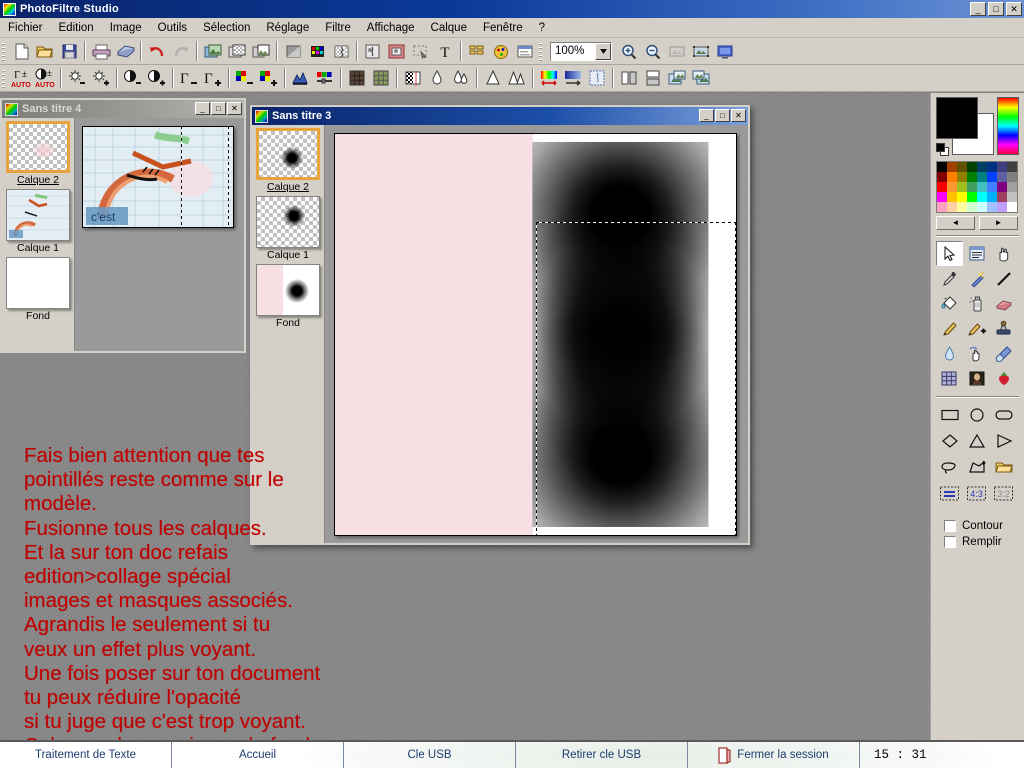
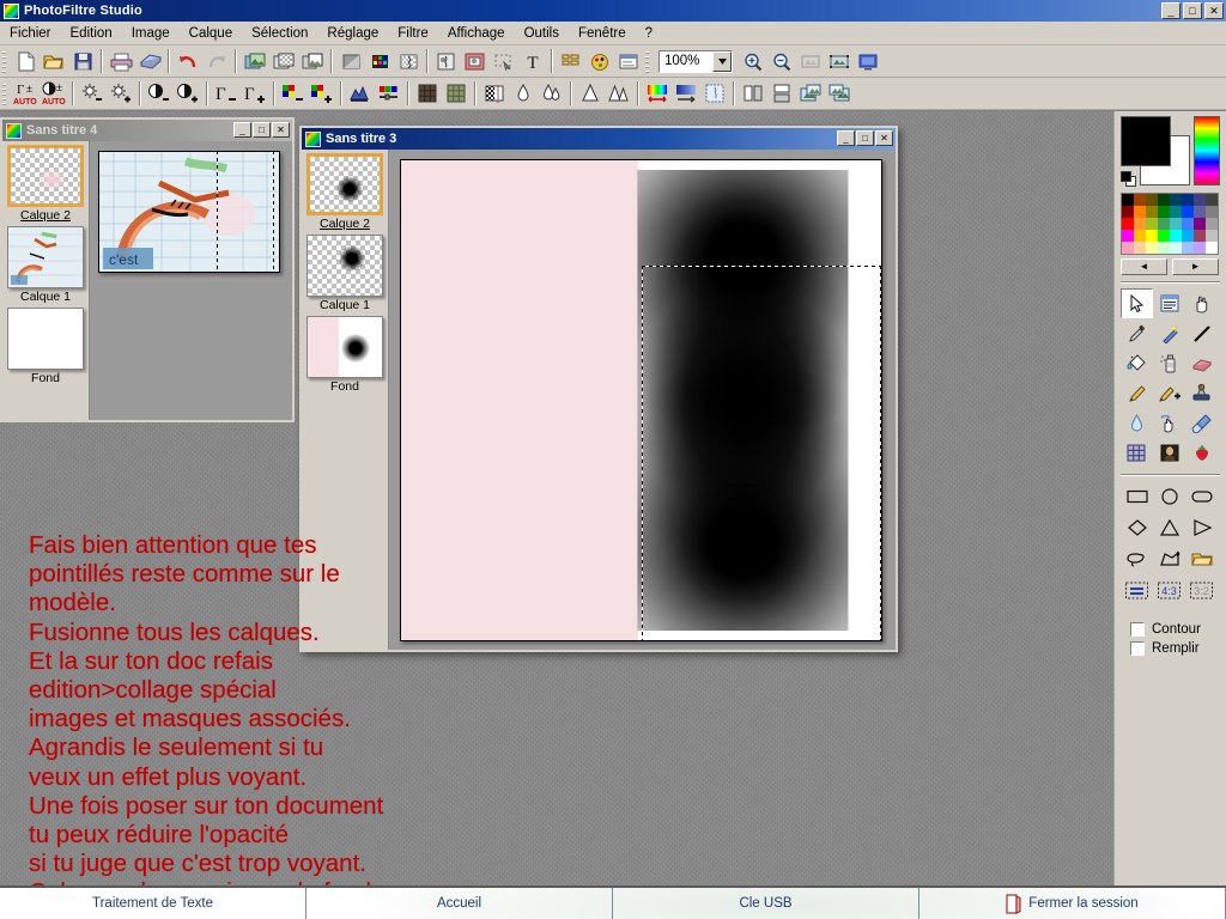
  PhotoFiltre Studio
  _
  □
  ✕
  Fichier
  Edition
  Image
- Outils
+ Calque
  Sélection
  Réglage
  Filtre
  Affichage
- Calque
+ Outils
  Fenêtre
  ?
  T
  100%
  Γ
  ±
  ±
  Γ
  Γ
  Sans titre 4
  _
  □
  ✕
  Calque 2
  Calque 1
  Fond
  c'est
  Sans titre 3
  _
  □
  ✕
  Calque 2
  Calque 1
  Fond
  Fais bien attention que tes
  pointillés reste comme sur le
  modèle.
  Fusionne tous les calques.
  Et la sur ton doc refais
  edition>collage spécial
  images et masques associés.
  Agrandis le seulement si tu
  veux un effet plus voyant.
  Une fois poser sur ton document
  tu peux réduire l'opacité
  si tu juge que c'est trop voyant.
  ◄
  ►
  4:3
  3:2
  Contour
  Remplir
  Traitement de Texte
  Accueil
  Cle USB
- Retirer cle USB
  Fermer la session
- 15 : 31
